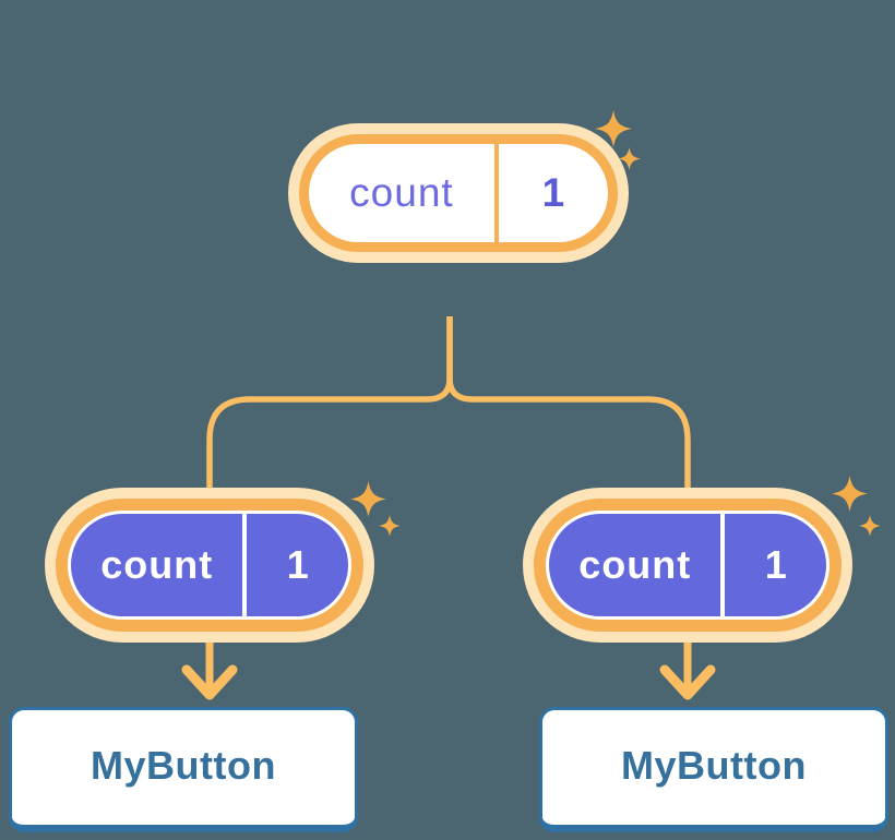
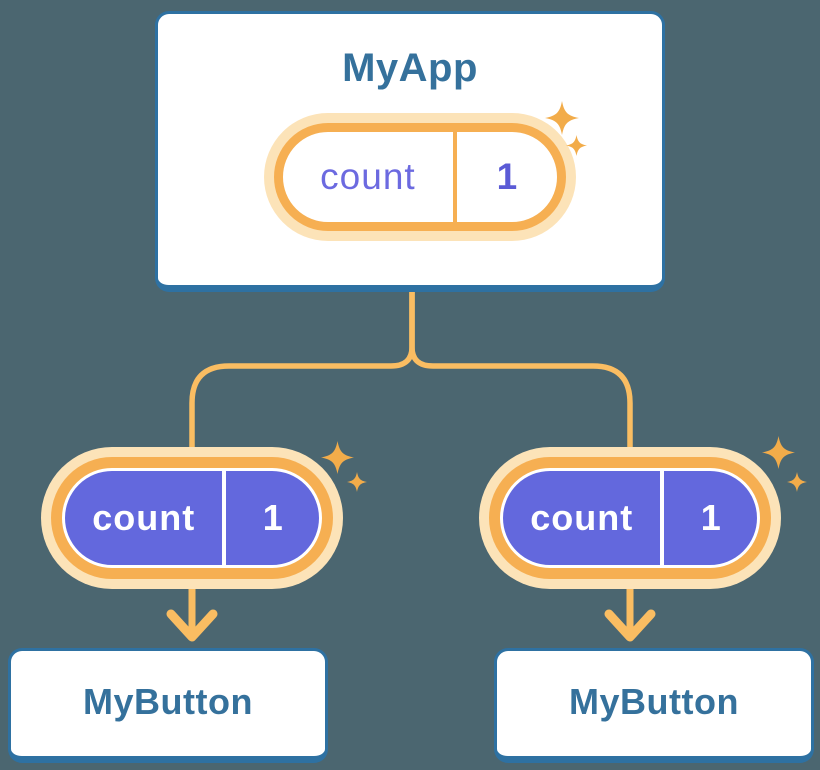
+ MyApp
  count
  1
  count
  1
  count
  1
  MyButton
  MyButton
